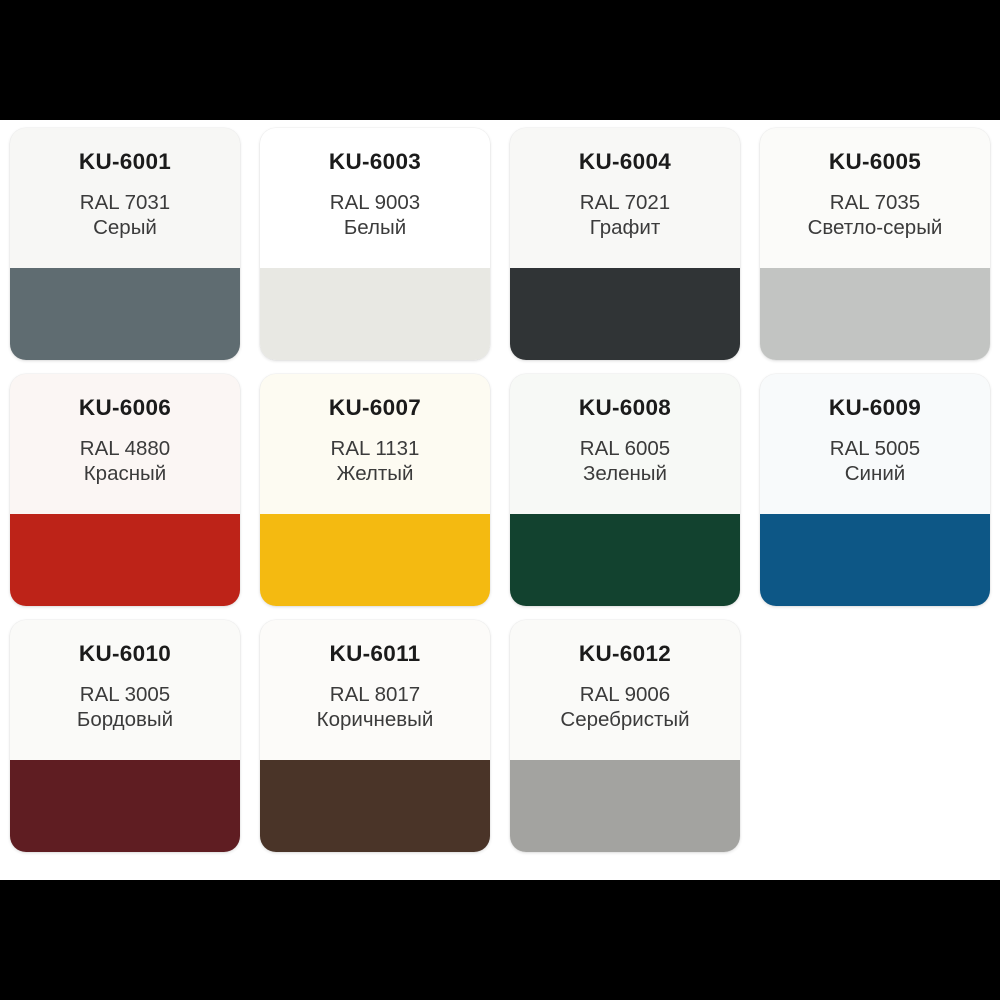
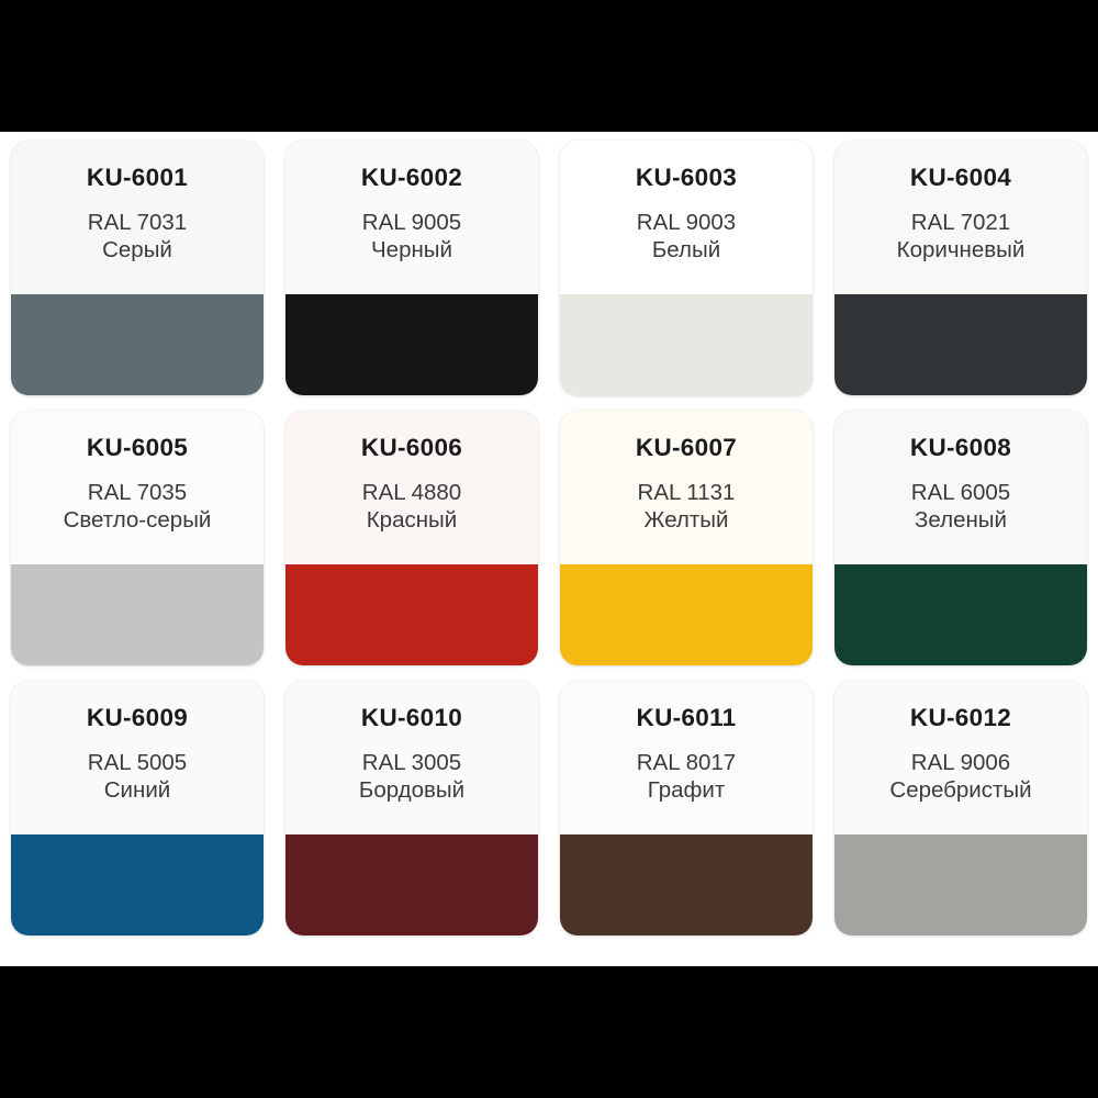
  KU-6001
  RAL 7031
  Серый
+ KU-6002
+ RAL 9005
+ Черный
  KU-6003
  RAL 9003
  Белый
  KU-6004
  RAL 7021
- Графит
+ Коричневый
  KU-6005
  RAL 7035
  Светло-серый
  KU-6006
  RAL 4880
  Красный
  KU-6007
  RAL 1131
  Желтый
  KU-6008
  RAL 6005
  Зеленый
  KU-6009
  RAL 5005
  Синий
  KU-6010
  RAL 3005
  Бордовый
  KU-6011
  RAL 8017
- Коричневый
+ Графит
  KU-6012
  RAL 9006
  Серебристый
